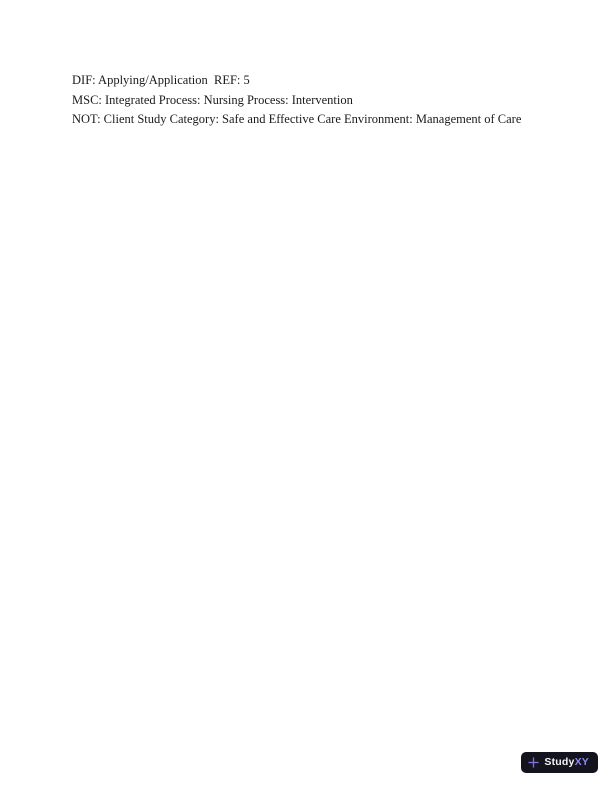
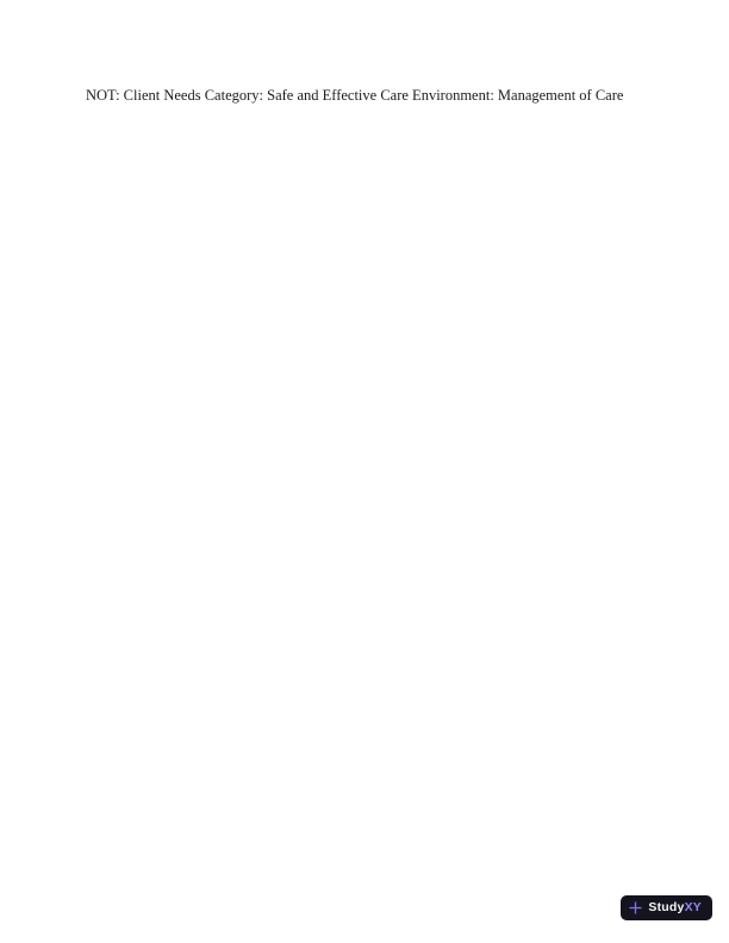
- DIF: Applying/Application REF: 5
- MSC: Integrated Process: Nursing Process: Intervention
- NOT: Client Study Category: Safe and Effective Care Environment: Management of Care
+ NOT: Client Needs Category: Safe and Effective Care Environment: Management of Care
  StudyXY
